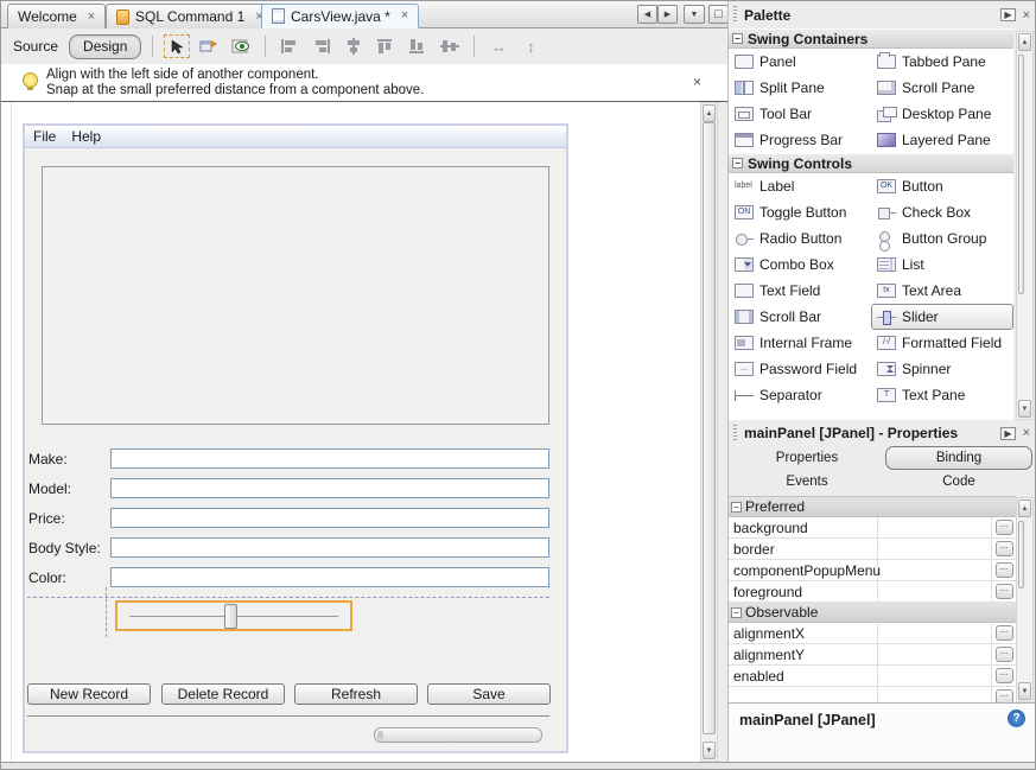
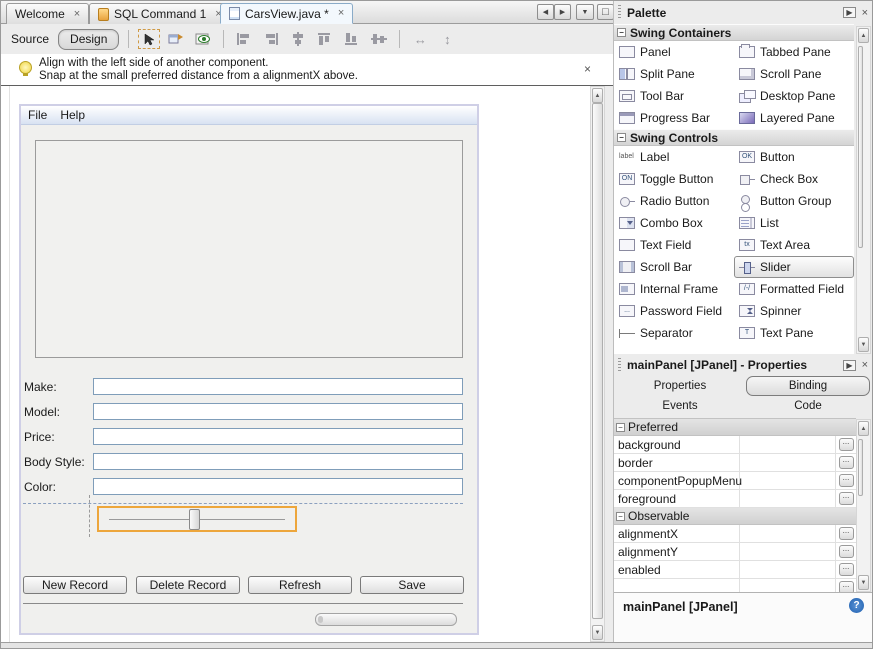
  Welcome
  ×
  SQL Command 1
  ×
  CarsView.java *
  ×
  □
  Source
  Design
  ↔
  ↕
  Align with the left side of another component.
- Snap at the small preferred distance from a component above.
+ Snap at the small preferred distance from a alignmentX above.
  ×
  File
  Help
  Make:
  Model:
  Price:
  Body Style:
  Color:
  New Record
  Delete Record
  Refresh
  Save
  Palette
  ▶
  ×
  −
  Swing Containers
  Panel
  Tabbed Pane
  Split Pane
  Scroll Pane
  Tool Bar
  Desktop Pane
  Progress Bar
  Layered Pane
  −
  Swing Controls
  Label
  Button
  Toggle Button
  Check Box
  Radio Button
  Button Group
  Combo Box
  List
  Text Field
  Text Area
  Scroll Bar
  Slider
  Internal Frame
  Formatted Field
  Password Field
  Spinner
  Separator
  Text Pane
  mainPanel [JPanel] - Properties
  ▶
  ×
  Properties
  Binding
  Events
  Code
  −
  Preferred
  background
  ...
  border
  ...
  componentPopupMenu
  ...
  foreground
  ...
  −
  Observable
  alignmentX
  ...
  alignmentY
  ...
  enabled
  ...
  ...
  mainPanel [JPanel]
  ?
